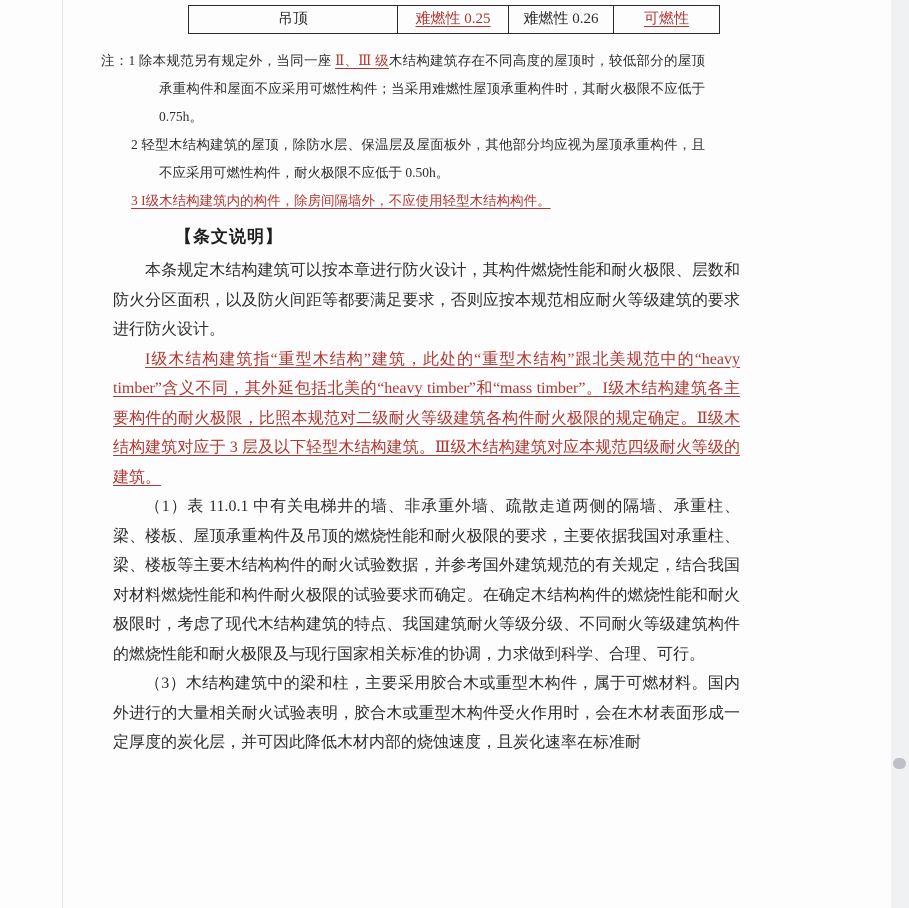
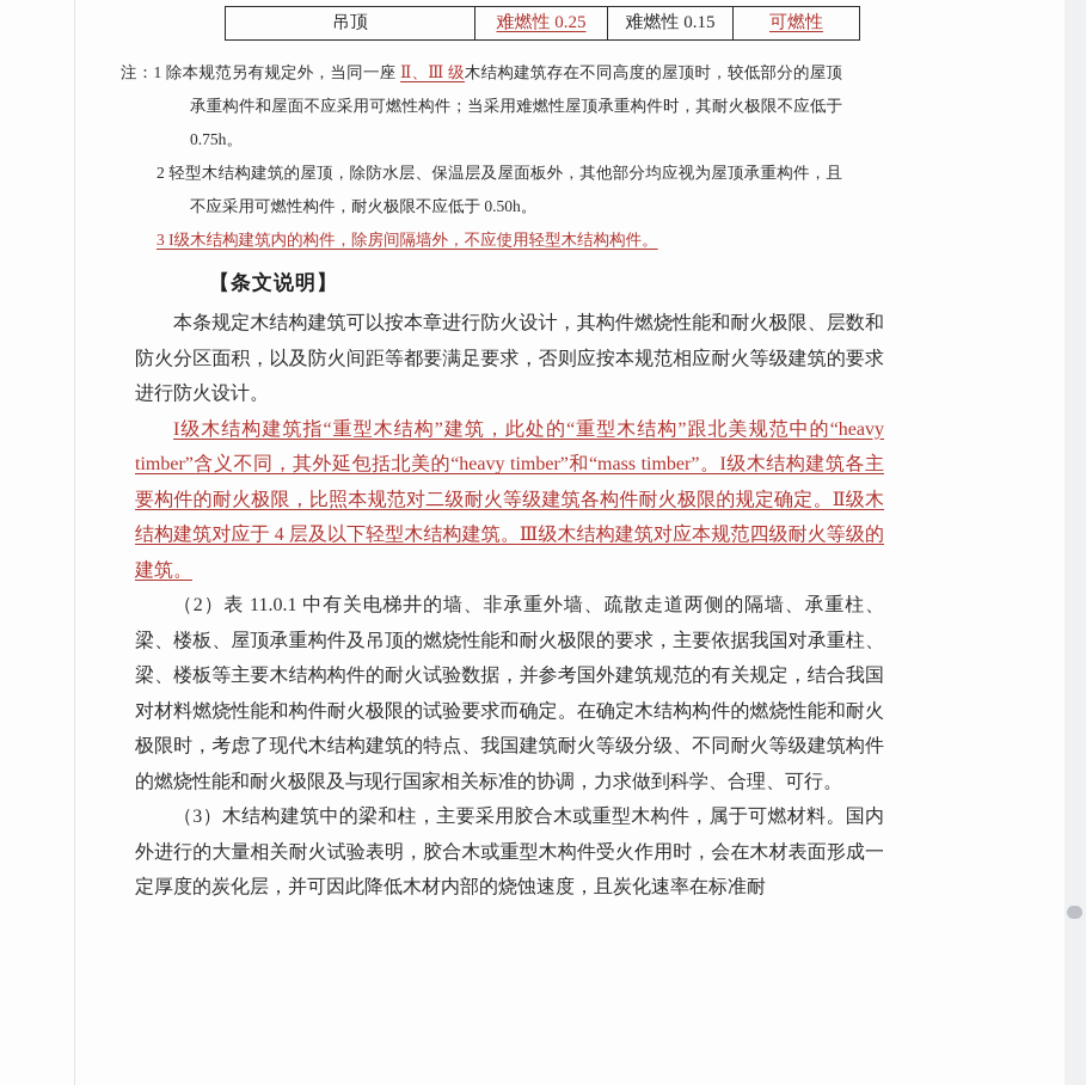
- 吊顶	难燃性 0.25	难燃性 0.26	可燃性
+ 吊顶	难燃性 0.25	难燃性 0.15	可燃性
  注：1 除本规范另有规定外，当同一座 Ⅱ、Ⅲ 级木结构建筑存在不同高度的屋顶时，较低部分的屋顶承重构件和屋面不应采用可燃性构件；当采用难燃性屋顶承重构件时，其耐火极限不应低于 0.75h。
  2 轻型木结构建筑的屋顶，除防水层、保温层及屋面板外，其他部分均应视为屋顶承重构件，且不应采用可燃性构件，耐火极限不应低于 0.50h。
  3 I级木结构建筑内的构件，除房间隔墙外，不应使用轻型木结构构件。
  【条文说明】
  本条规定木结构建筑可以按本章进行防火设计，其构件燃烧性能和耐火极限、层数和防火分区面积，以及防火间距等都要满足要求，否则应按本规范相应耐火等级建筑的要求进行防火设计。
- I级木结构建筑指“重型木结构”建筑，此处的“重型木结构”跟北美规范中的“heavy timber”含义不同，其外延包括北美的“heavy timber”和“mass timber”。I级木结构建筑各主要构件的耐火极限，比照本规范对二级耐火等级建筑各构件耐火极限的规定确定。Ⅱ级木结构建筑对应于 3 层及以下轻型木结构建筑。Ⅲ级木结构建筑对应本规范四级耐火等级的建筑。
+ I级木结构建筑指“重型木结构”建筑，此处的“重型木结构”跟北美规范中的“heavy timber”含义不同，其外延包括北美的“heavy timber”和“mass timber”。I级木结构建筑各主要构件的耐火极限，比照本规范对二级耐火等级建筑各构件耐火极限的规定确定。Ⅱ级木结构建筑对应于 4 层及以下轻型木结构建筑。Ⅲ级木结构建筑对应本规范四级耐火等级的建筑。
- （1）表 11.0.1 中有关电梯井的墙、非承重外墙、疏散走道两侧的隔墙、承重柱、梁、楼板、屋顶承重构件及吊顶的燃烧性能和耐火极限的要求，主要依据我国对承重柱、梁、楼板等主要木结构构件的耐火试验数据，并参考国外建筑规范的有关规定，结合我国对材料燃烧性能和构件耐火极限的试验要求而确定。在确定木结构构件的燃烧性能和耐火极限时，考虑了现代木结构建筑的特点、我国建筑耐火等级分级、不同耐火等级建筑构件的燃烧性能和耐火极限及与现行国家相关标准的协调，力求做到科学、合理、可行。
+ （2）表 11.0.1 中有关电梯井的墙、非承重外墙、疏散走道两侧的隔墙、承重柱、梁、楼板、屋顶承重构件及吊顶的燃烧性能和耐火极限的要求，主要依据我国对承重柱、梁、楼板等主要木结构构件的耐火试验数据，并参考国外建筑规范的有关规定，结合我国对材料燃烧性能和构件耐火极限的试验要求而确定。在确定木结构构件的燃烧性能和耐火极限时，考虑了现代木结构建筑的特点、我国建筑耐火等级分级、不同耐火等级建筑构件的燃烧性能和耐火极限及与现行国家相关标准的协调，力求做到科学、合理、可行。
  （3）木结构建筑中的梁和柱，主要采用胶合木或重型木构件，属于可燃材料。国内外进行的大量相关耐火试验表明，胶合木或重型木构件受火作用时，会在木材表面形成一定厚度的炭化层，并可因此降低木材内部的烧蚀速度，且炭化速率在标准耐
